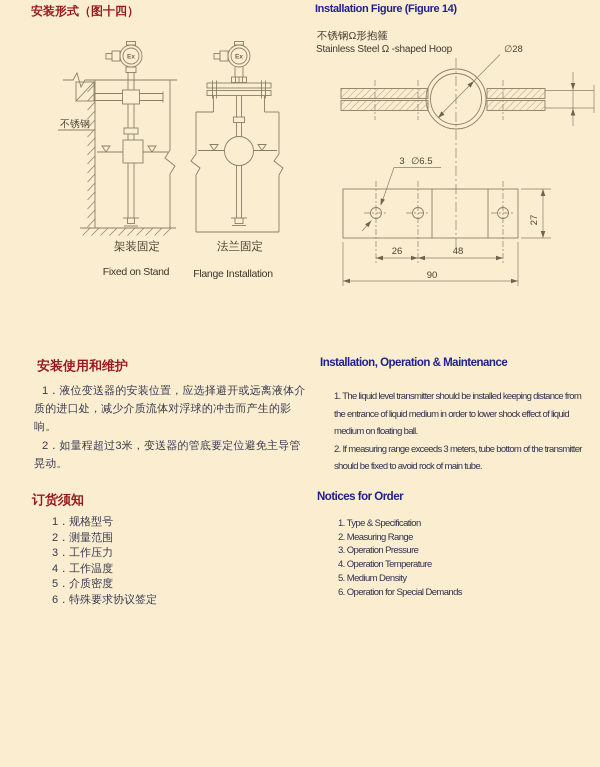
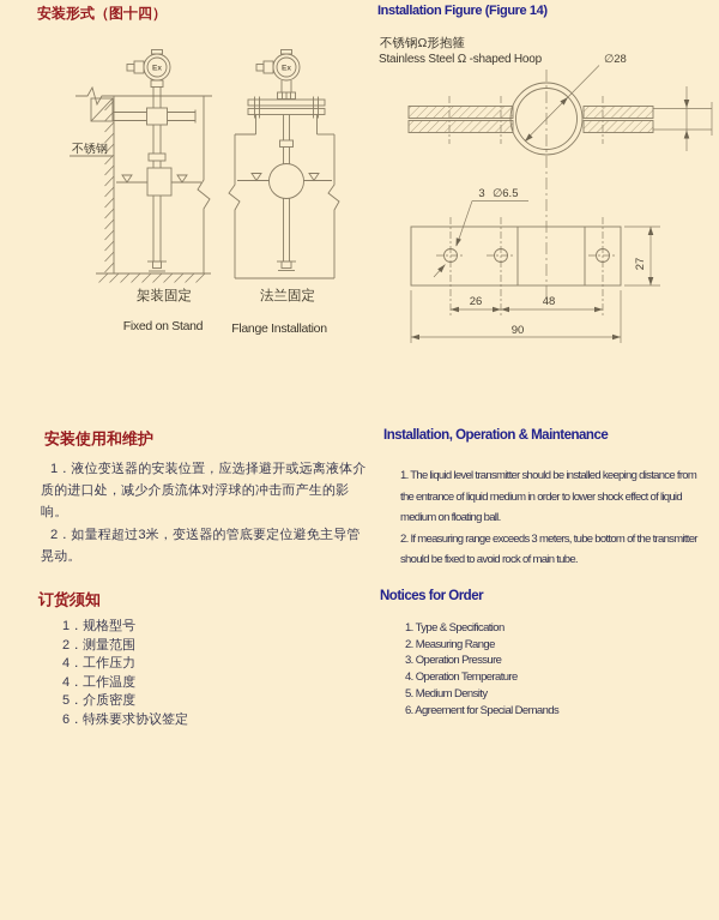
  安装形式（图十四）
  Installation Figure (Figure 14)
  不锈钢Ω形抱箍
  Stainless Steel Ω -shaped Hoop
  不锈钢
  ∅28
  3
  ∅6.5
  26
  48
  90
  架装固定
  Fixed on Stand
  法兰固定
  Flange Installation
  安装使用和维护
  Installation, Operation & Maintenance
  1．液位变送器的安装位置，应选择避开或远离液体介质的进口处，减少介质流体对浮球的冲击而产生的影响。
  2．如量程超过3米，变送器的管底要定位避免主导管晃动。
  1. The liquid level transmitter should be installed keeping distance from the entrance of liquid medium in order to lower shock effect of liquid medium on floating ball.
  2. If measuring range exceeds 3 meters, tube bottom of the transmitter should be fixed to avoid rock of main tube.
  订货须知
  Notices for Order
  1．规格型号
  2．测量范围
- 3．工作压力
+ 4．工作压力
  4．工作温度
  5．介质密度
  6．特殊要求协议签定
  1. Type & Specification
  2. Measuring Range
  3. Operation Pressure
  4. Operation Temperature
  5. Medium Density
- 6. Operation for Special Demands
+ 6. Agreement for Special Demands
